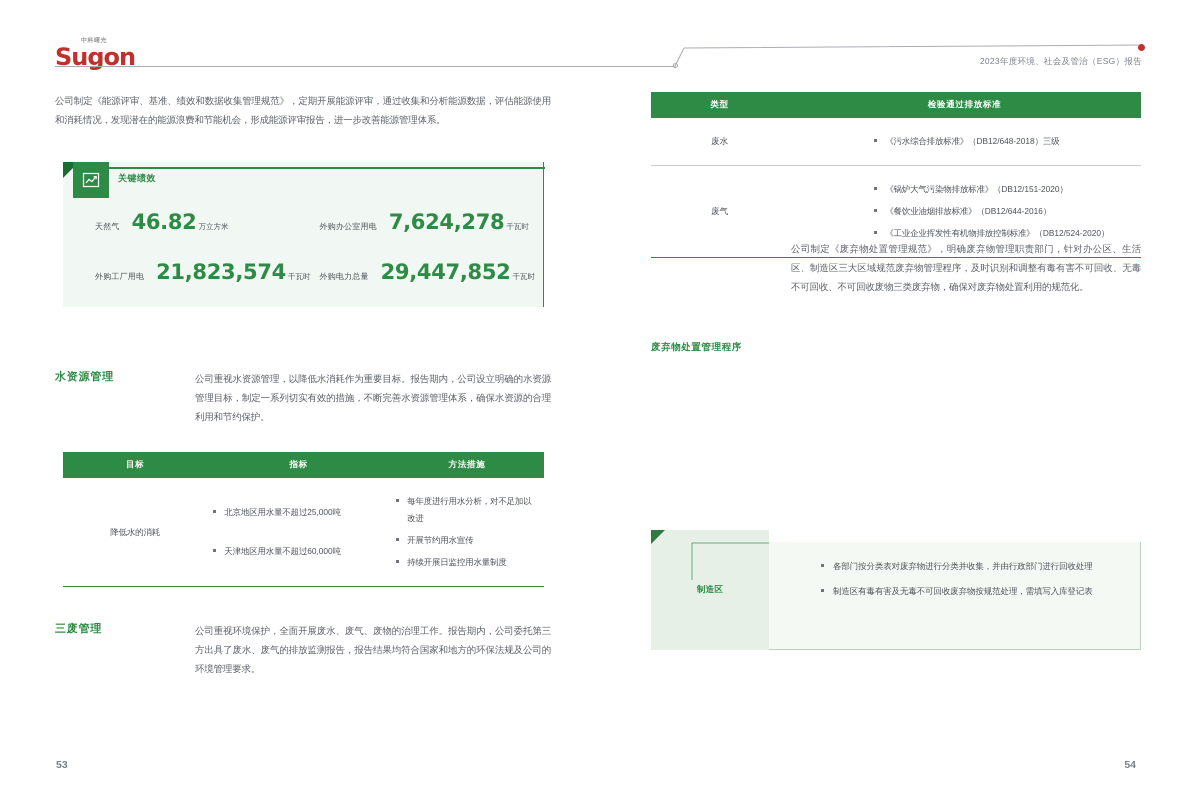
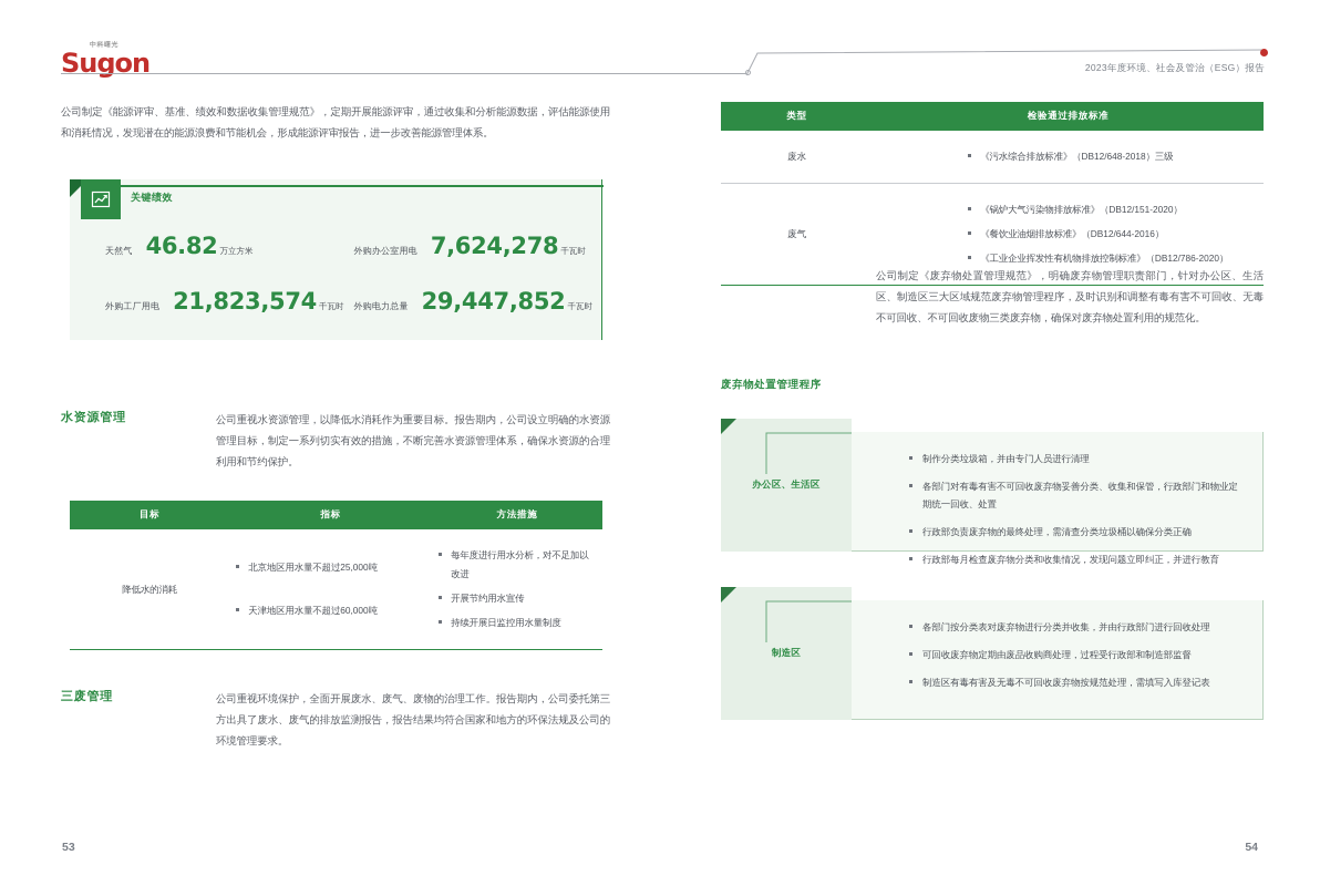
  Sugon
  公司制定《能源评审、基准、绩效和数据收集管理规范》，定期开展能源评审，通过收集和分析能源数据，评估能源使用和消耗情况，发现潜在的能源浪费和节能机会，形成能源评审报告，进一步改善能源管理体系。
  关键绩效
  天然气
  46.82
  万立方米
  外购办公室用电
  7,624,278
  千瓦时
  外购工厂用电
  21,823,574
  千瓦时
  外购电力总量
  29,447,852
  千瓦时
  水资源管理
  公司重视水资源管理，以降低水消耗作为重要目标。报告期内，公司设立明确的水资源管理目标，制定一系列切实有效的措施，不断完善水资源管理体系，确保水资源的合理利用和节约保护。
  目标	指标	方法措施
  降低水的消耗	北京地区用水量不超过25,000吨 天津地区用水量不超过60,000吨	每年度进行用水分析，对不足加以改进 开展节约用水宣传 持续开展日监控用水量制度
  三废管理
  公司重视环境保护，全面开展废水、废气、废物的治理工作。报告期内，公司委托第三方出具了废水、废气的排放监测报告，报告结果均符合国家和地方的环保法规及公司的环境管理要求。
  53
  2023年度环境、社会及管治（ESG）报告
  类型	检验通过排放标准
  废水	《污水综合排放标准》（DB12/648-2018）三级
- 废气	《锅炉大气污染物排放标准》（DB12/151-2020） 《餐饮业油烟排放标准》（DB12/644-2016） 《工业企业挥发性有机物排放控制标准》（DB12/524-2020）
+ 废气	《锅炉大气污染物排放标准》（DB12/151-2020） 《餐饮业油烟排放标准》（DB12/644-2016） 《工业企业挥发性有机物排放控制标准》（DB12/786-2020）
  公司制定《废弃物处置管理规范》，明确废弃物管理职责部门，针对办公区、生活区、制造区三大区域规范废弃物管理程序，及时识别和调整有毒有害不可回收、无毒不可回收、不可回收废物三类废弃物，确保对废弃物处置利用的规范化。
  废弃物处置管理程序
+ 办公区、生活区
+ 制作分类垃圾箱，并由专门人员进行清理
+ 各部门对有毒有害不可回收废弃物妥善分类、收集和保管，行政部门和物业定期统一回收、处置
+ 行政部负责废弃物的最终处理，需清查分类垃圾桶以确保分类正确
+ 行政部每月检查废弃物分类和收集情况，发现问题立即纠正，并进行教育
  制造区
  各部门按分类表对废弃物进行分类并收集，并由行政部门进行回收处理
+ 可回收废弃物定期由废品收购商处理，过程受行政部和制造部监督
  制造区有毒有害及无毒不可回收废弃物按规范处理，需填写入库登记表
  54
